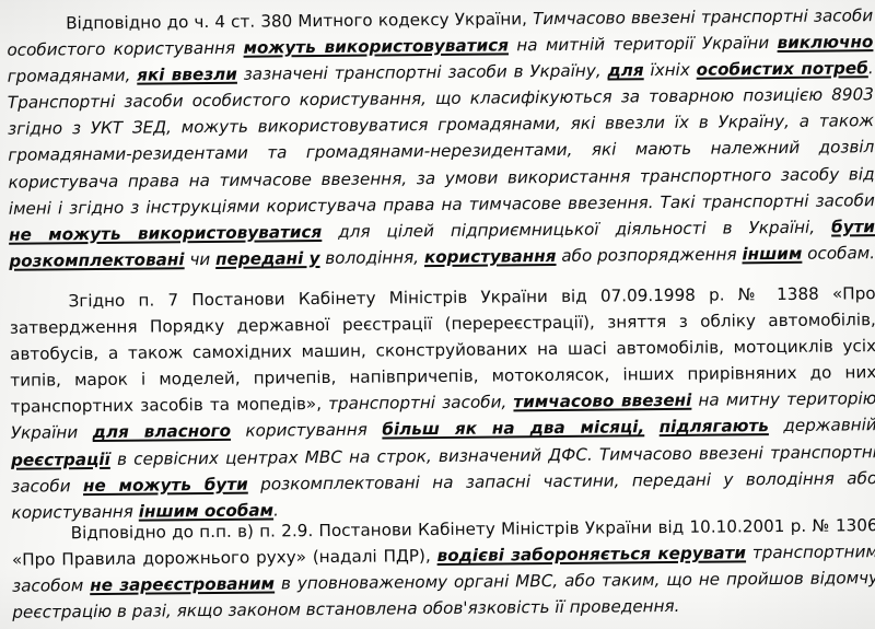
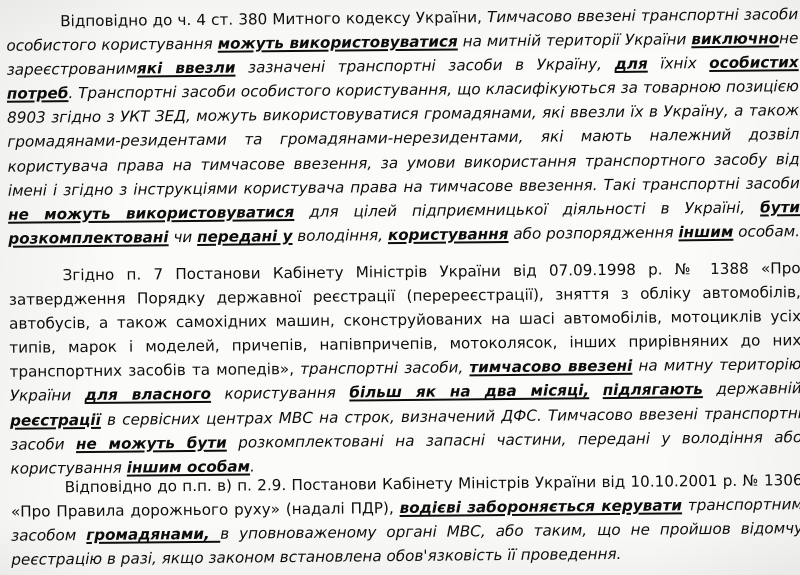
- Відповідно до ч. 4 ст. 380 Митного кодексу України, Тимчасово ввезені транспортні засоби особистого користування можуть використовуватися на митній території України виключно громадянами, які ввезли зазначені транспортні засоби в Україну, для їхніх особистих потреб. Транспортні засоби особистого користування, що класифікуються за товарною позицією 8903 згідно з УКТ ЗЕД, можуть використовуватися громадянами, які ввезли їх в Україну, а також громадянами-резидентами та громадянами-нерезидентами, які мають належний дозвіл користувача права на тимчасове ввезення, за умови використання транспортного засобу від імені і згідно з інструкціями користувача права на тимчасове ввезення. Такі транспортні засоби не можуть використовуватися для цілей підприємницької діяльності в Україні, бути розкомплектовані чи передані у володіння, користування або розпорядження іншим особам.
+ Відповідно до ч. 4 ст. 380 Митного кодексу України, Тимчасово ввезені транспортні засоби особистого користування можуть використовуватися на митній території України виключноне зареєстрованимякі ввезли зазначені транспортні засоби в Україну, для їхніх особистих потреб. Транспортні засоби особистого користування, що класифікуються за товарною позицією 8903 згідно з УКТ ЗЕД, можуть використовуватися громадянами, які ввезли їх в Україну, а також громадянами-резидентами та громадянами-нерезидентами, які мають належний дозвіл користувача права на тимчасове ввезення, за умови використання транспортного засобу від імені і згідно з інструкціями користувача права на тимчасове ввезення. Такі транспортні засоби не можуть використовуватися для цілей підприємницької діяльності в Україні, бути розкомплектовані чи передані у володіння, користування або розпорядження іншим особам.
  Згідно п. 7 Постанови Кабінету Міністрів України від 07.09.1998 р. № 1388 «Про затвердження Порядку державної реєстрації (перереєстрації), зняття з обліку автомобілів, автобусів, а також самохідних машин, сконструйованих на шасі автомобілів, мотоциклів усіх типів, марок і моделей, причепів, напівпричепів, мотоколясок, інших прирівняних до них транспортних засобів та мопедів», транспортні засоби, тимчасово ввезені на митну територію України для власного користування більш як на два місяці, підлягають державній реєстрації в сервісних центрах МВС на строк, визначений ДФС. Тимчасово ввезені транспортн засоби не можуть бути розкомплектовані на запасні частини, передані у володіння або користування іншим особам.
- Відповідно до п.п. в) п. 2.9. Постанови Кабінету Міністрів України від 10.10.2001 р. № 1306 «Про Правила дорожнього руху» (надалі ПДР), водієві забороняється керувати транспортним засобом не зареєстрованим в уповноваженому органі МВС, або таким, що не пройшов відомчу реєстрацію в разі, якщо законом встановлена обов'язковість її проведення.
+ Відповідно до п.п. в) п. 2.9. Постанови Кабінету Міністрів України від 10.10.2001 р. № 1306 «Про Правила дорожнього руху» (надалі ПДР), водієві забороняється керувати транспортним засобом громадянами, в уповноваженому органі МВС, або таким, що не пройшов відомчу реєстрацію в разі, якщо законом встановлена обов'язковість її проведення.
